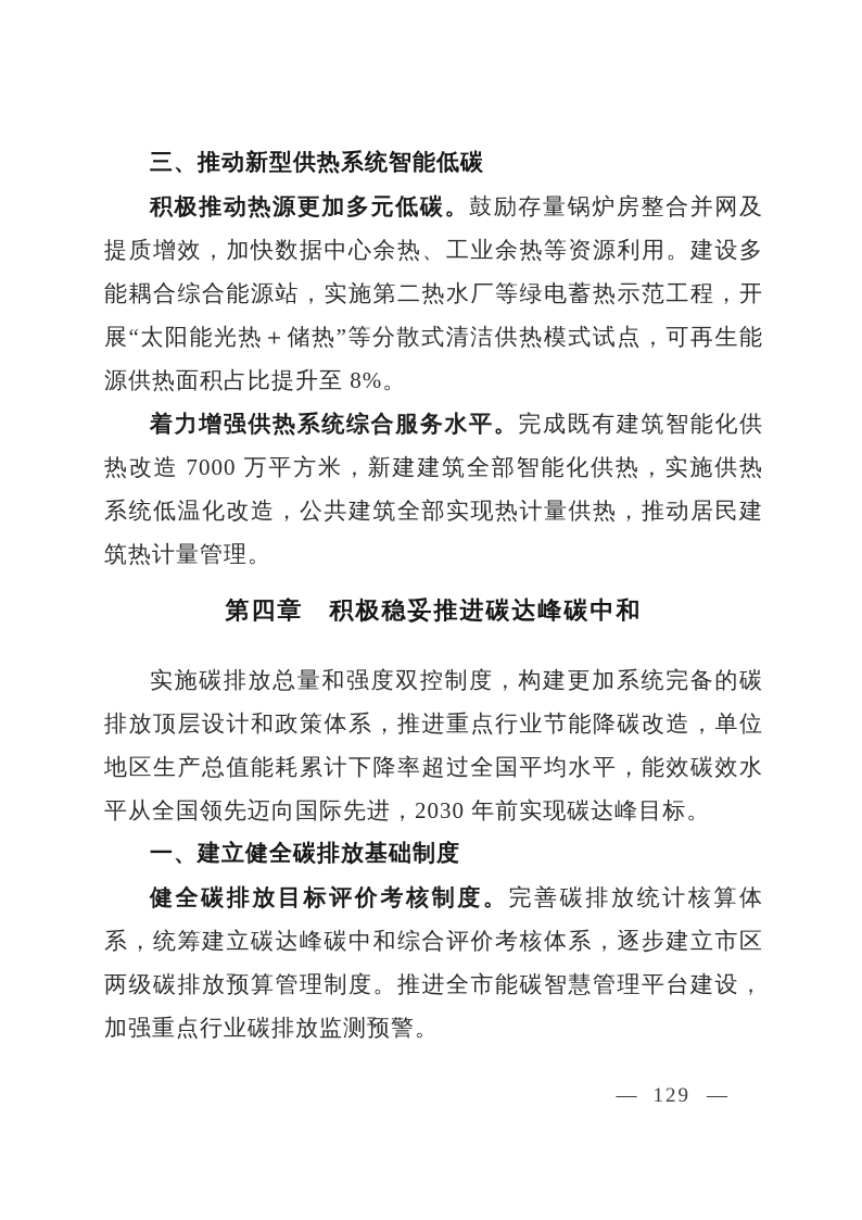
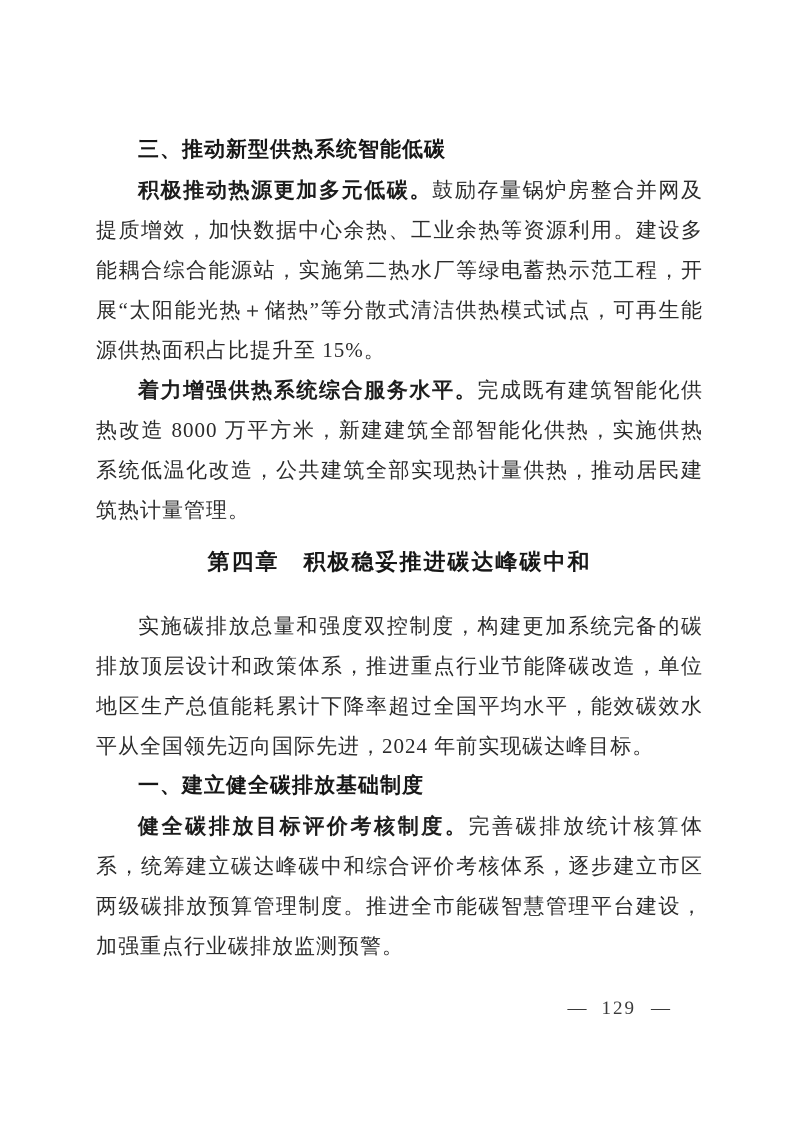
  三、推动新型供热系统智能低碳
- 积极推动热源更加多元低碳。鼓励存量锅炉房整合并网及提质增效，加快数据中心余热、工业余热等资源利用。建设多能耦合综合能源站，实施第二热水厂等绿电蓄热示范工程，开展“太阳能光热＋储热”等分散式清洁供热模式试点，可再生能源供热面积占比提升至 8%。
+ 积极推动热源更加多元低碳。鼓励存量锅炉房整合并网及提质增效，加快数据中心余热、工业余热等资源利用。建设多能耦合综合能源站，实施第二热水厂等绿电蓄热示范工程，开展“太阳能光热＋储热”等分散式清洁供热模式试点，可再生能源供热面积占比提升至 15%。
- 着力增强供热系统综合服务水平。完成既有建筑智能化供热改造 7000 万平方米，新建建筑全部智能化供热，实施供热系统低温化改造，公共建筑全部实现热计量供热，推动居民建筑热计量管理。
+ 着力增强供热系统综合服务水平。完成既有建筑智能化供热改造 8000 万平方米，新建建筑全部智能化供热，实施供热系统低温化改造，公共建筑全部实现热计量供热，推动居民建筑热计量管理。
  第四章 积极稳妥推进碳达峰碳中和
- 实施碳排放总量和强度双控制度，构建更加系统完备的碳排放顶层设计和政策体系，推进重点行业节能降碳改造，单位地区生产总值能耗累计下降率超过全国平均水平，能效碳效水平从全国领先迈向国际先进，2030 年前实现碳达峰目标。
+ 实施碳排放总量和强度双控制度，构建更加系统完备的碳排放顶层设计和政策体系，推进重点行业节能降碳改造，单位地区生产总值能耗累计下降率超过全国平均水平，能效碳效水平从全国领先迈向国际先进，2024 年前实现碳达峰目标。
  一、建立健全碳排放基础制度
  健全碳排放目标评价考核制度。完善碳排放统计核算体系，统筹建立碳达峰碳中和综合评价考核体系，逐步建立市区两级碳排放预算管理制度。推进全市能碳智慧管理平台建设，加强重点行业碳排放监测预警。
  —
  129
  —
